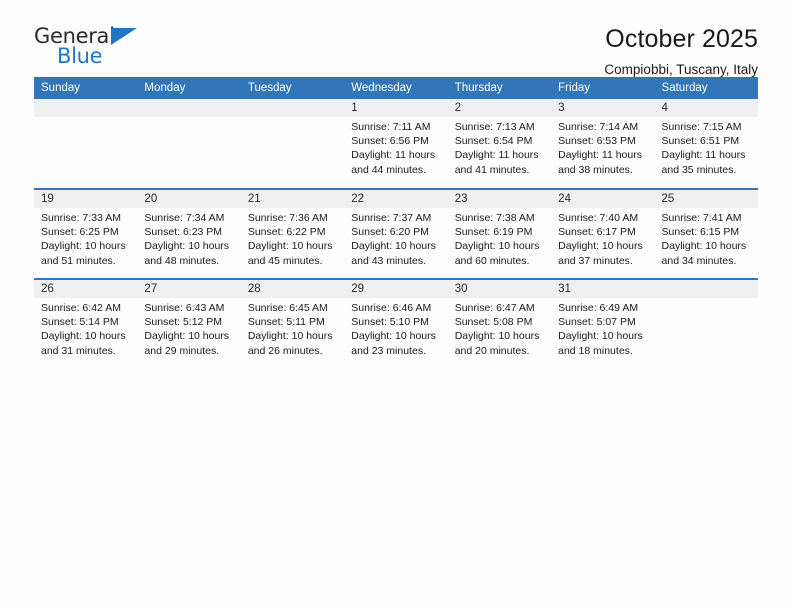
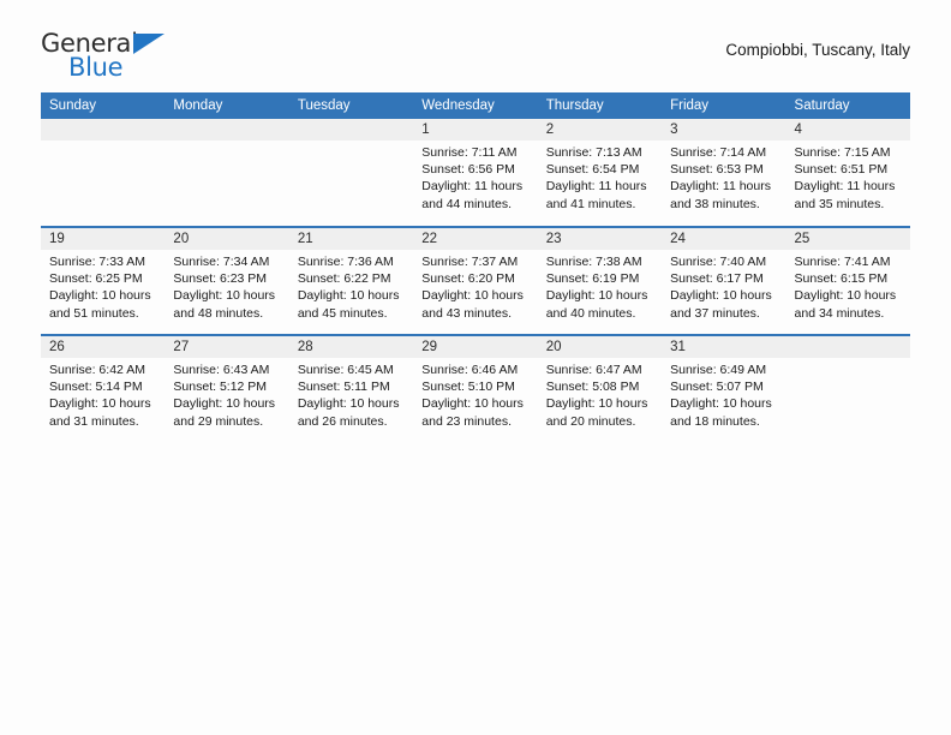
  General
  Blue
- October 2025
  Compiobbi, Tuscany, Italy
  Sunday	Monday	Tuesday	Wednesday	Thursday	Friday	Saturday
  			1Sunrise: 7:11 AMSunset: 6:56 PMDaylight: 11 hours and 44 minutes.	2Sunrise: 7:13 AMSunset: 6:54 PMDaylight: 11 hours and 41 minutes.	3Sunrise: 7:14 AMSunset: 6:53 PMDaylight: 11 hours and 38 minutes.	4Sunrise: 7:15 AMSunset: 6:51 PMDaylight: 11 hours and 35 minutes.
- 19Sunrise: 7:33 AMSunset: 6:25 PMDaylight: 10 hours and 51 minutes.	20Sunrise: 7:34 AMSunset: 6:23 PMDaylight: 10 hours and 48 minutes.	21Sunrise: 7:36 AMSunset: 6:22 PMDaylight: 10 hours and 45 minutes.	22Sunrise: 7:37 AMSunset: 6:20 PMDaylight: 10 hours and 43 minutes.	23Sunrise: 7:38 AMSunset: 6:19 PMDaylight: 10 hours and 60 minutes.	24Sunrise: 7:40 AMSunset: 6:17 PMDaylight: 10 hours and 37 minutes.	25Sunrise: 7:41 AMSunset: 6:15 PMDaylight: 10 hours and 34 minutes.
+ 19Sunrise: 7:33 AMSunset: 6:25 PMDaylight: 10 hours and 51 minutes.	20Sunrise: 7:34 AMSunset: 6:23 PMDaylight: 10 hours and 48 minutes.	21Sunrise: 7:36 AMSunset: 6:22 PMDaylight: 10 hours and 45 minutes.	22Sunrise: 7:37 AMSunset: 6:20 PMDaylight: 10 hours and 43 minutes.	23Sunrise: 7:38 AMSunset: 6:19 PMDaylight: 10 hours and 40 minutes.	24Sunrise: 7:40 AMSunset: 6:17 PMDaylight: 10 hours and 37 minutes.	25Sunrise: 7:41 AMSunset: 6:15 PMDaylight: 10 hours and 34 minutes.
- 26Sunrise: 6:42 AMSunset: 5:14 PMDaylight: 10 hours and 31 minutes.	27Sunrise: 6:43 AMSunset: 5:12 PMDaylight: 10 hours and 29 minutes.	28Sunrise: 6:45 AMSunset: 5:11 PMDaylight: 10 hours and 26 minutes.	29Sunrise: 6:46 AMSunset: 5:10 PMDaylight: 10 hours and 23 minutes.	30Sunrise: 6:47 AMSunset: 5:08 PMDaylight: 10 hours and 20 minutes.	31Sunrise: 6:49 AMSunset: 5:07 PMDaylight: 10 hours and 18 minutes.
+ 26Sunrise: 6:42 AMSunset: 5:14 PMDaylight: 10 hours and 31 minutes.	27Sunrise: 6:43 AMSunset: 5:12 PMDaylight: 10 hours and 29 minutes.	28Sunrise: 6:45 AMSunset: 5:11 PMDaylight: 10 hours and 26 minutes.	29Sunrise: 6:46 AMSunset: 5:10 PMDaylight: 10 hours and 23 minutes.	20Sunrise: 6:47 AMSunset: 5:08 PMDaylight: 10 hours and 20 minutes.	31Sunrise: 6:49 AMSunset: 5:07 PMDaylight: 10 hours and 18 minutes.
